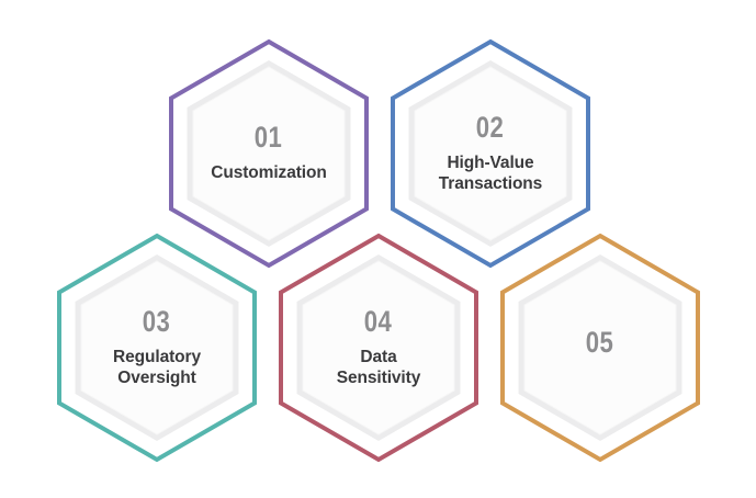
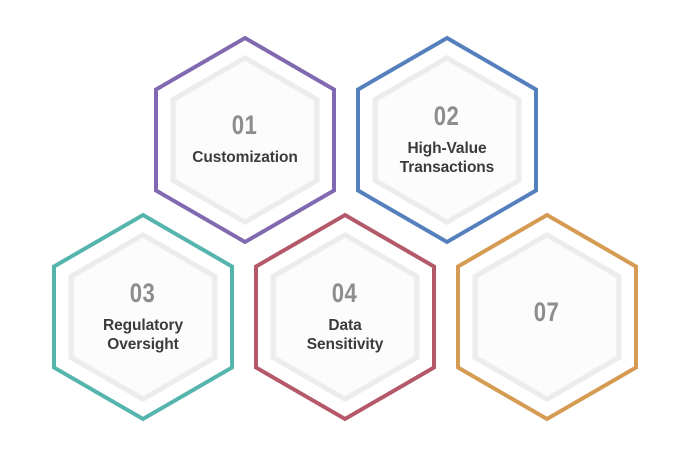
  01
  Customization
  02
  High-Value
  Transactions
  03
  Regulatory
  Oversight
  04
  Data
  Sensitivity
- 05
+ 07
